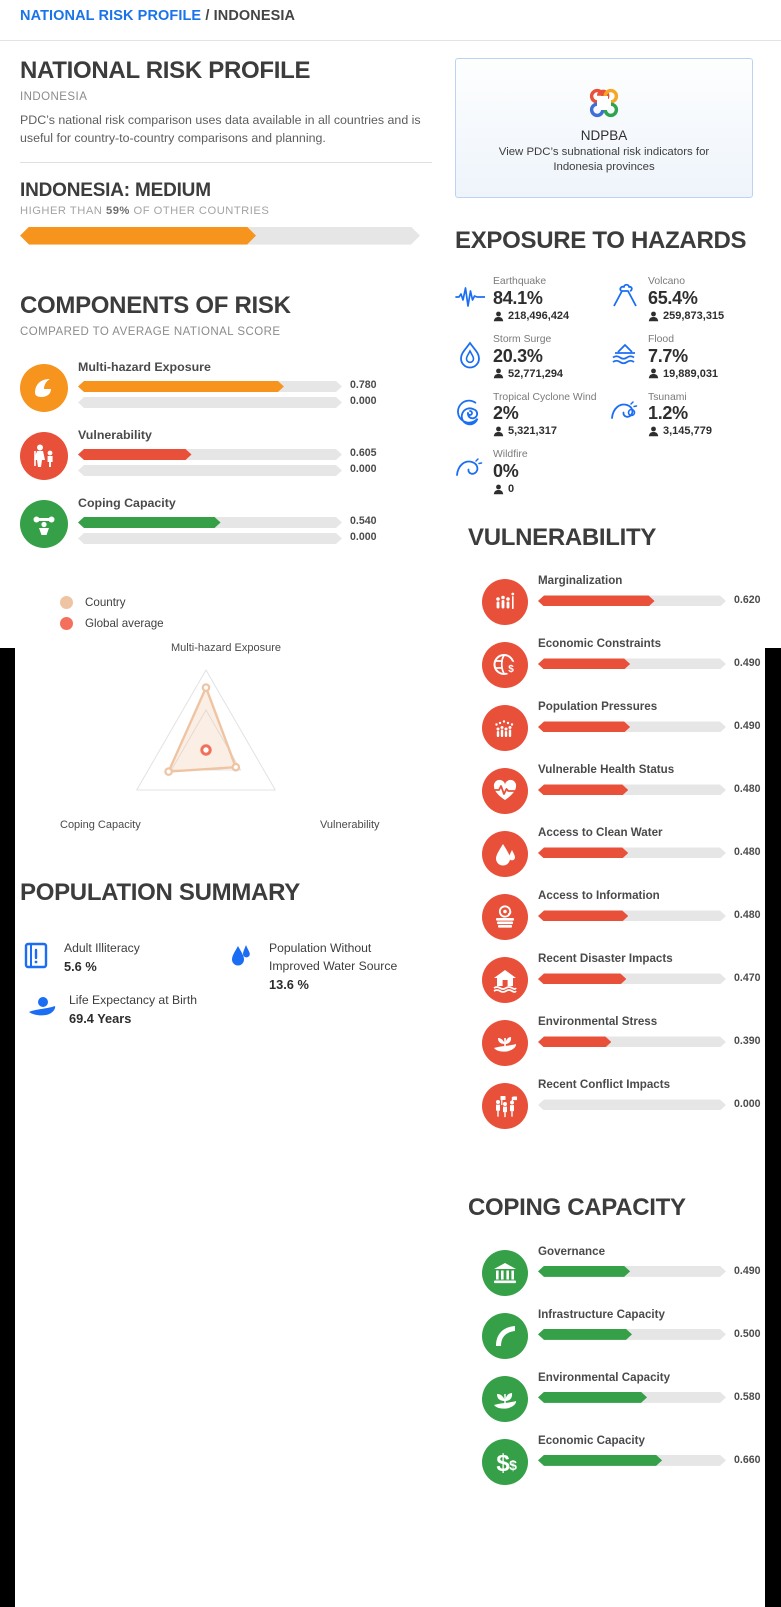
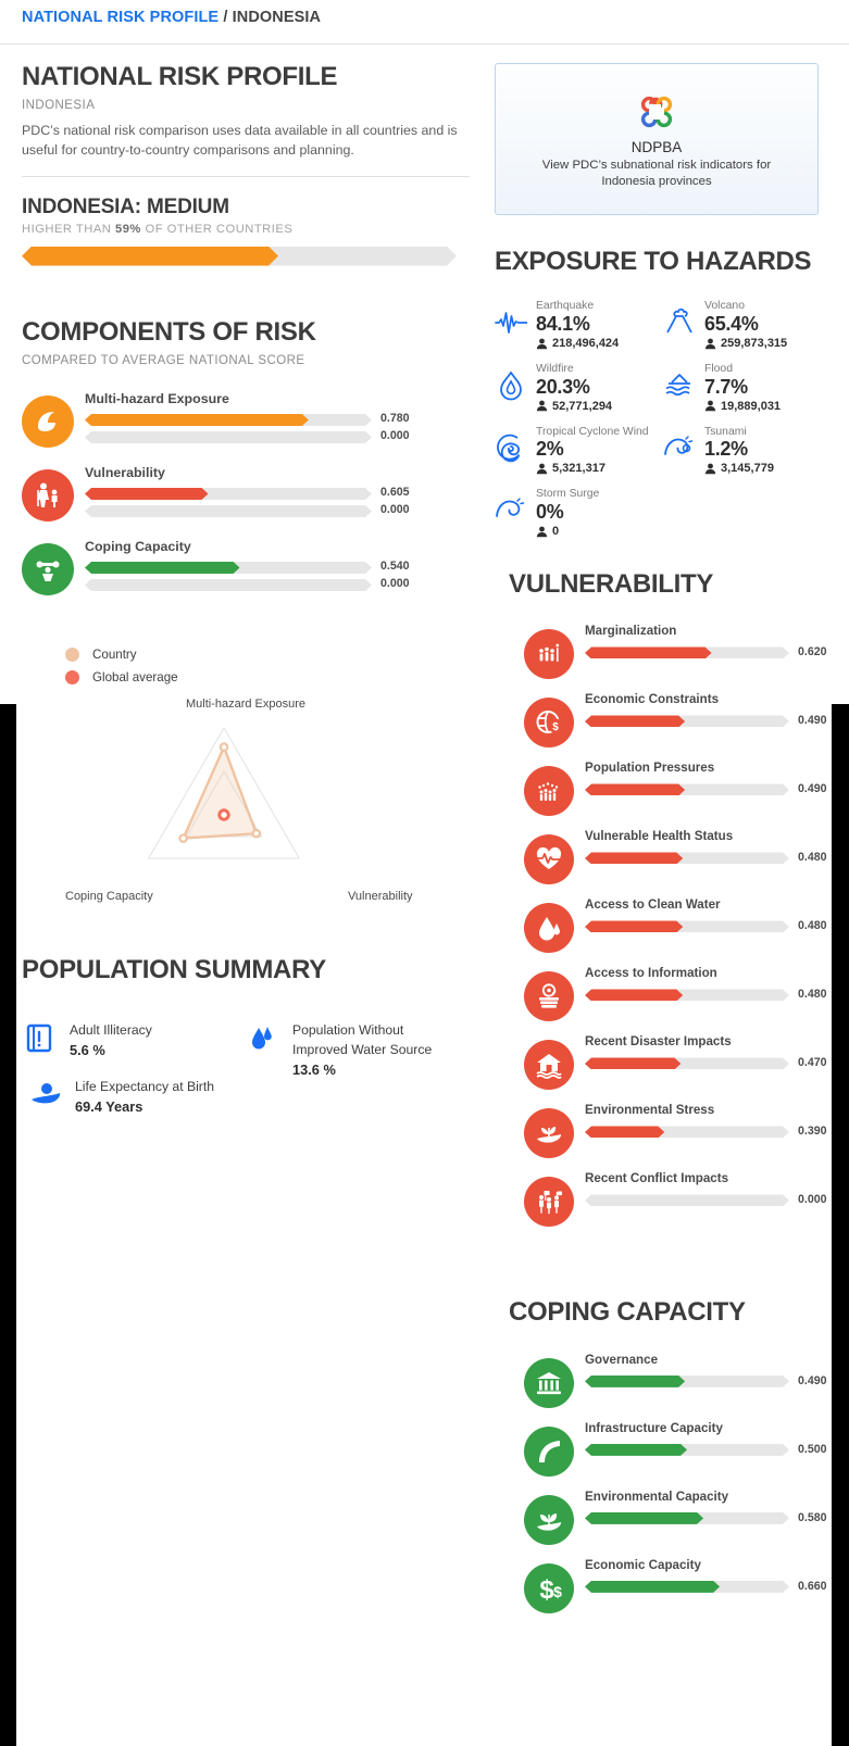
  NATIONAL RISK PROFILE / INDONESIA
  NATIONAL RISK PROFILE
  INDONESIA
  PDC’s national risk comparison uses data available in all countries and is useful for country-to-country comparisons and planning.
  INDONESIA: MEDIUM
  HIGHER THAN 59% OF OTHER COUNTRIES
  COMPONENTS OF RISK
  COMPARED TO AVERAGE NATIONAL SCORE
  Multi-hazard Exposure
  0.780
  0.000
  Vulnerability
  0.605
  0.000
  Coping Capacity
  0.540
  0.000
  Country
  Global average
  Multi-hazard Exposure
  Vulnerability
  Coping Capacity
  POPULATION SUMMARY
  Adult Illiteracy
  5.6 %
  Population Without Improved Water Source
  13.6 %
  Life Expectancy at Birth
  69.4 Years
  NDPBA
  View PDC’s subnational risk indicators for Indonesia provinces
  EXPOSURE TO HAZARDS
  Earthquake
  84.1%
  218,496,424
  Volcano
  65.4%
  259,873,315
- Storm Surge
+ Wildfire
  20.3%
  52,771,294
  Flood
  7.7%
  19,889,031
  Tropical Cyclone Wind
  2%
  5,321,317
  Tsunami
  1.2%
  3,145,779
- Wildfire
+ Storm Surge
  0%
  0
  VULNERABILITY
  Marginalization
  0.620
  $
  Economic Constraints
  0.490
  Population Pressures
  0.490
  Vulnerable Health Status
  0.480
  Access to Clean Water
  0.480
  Access to Information
  0.480
  Recent Disaster Impacts
  0.470
  Environmental Stress
  0.390
  Recent Conflict Impacts
  0.000
  COPING CAPACITY
  Governance
  0.490
  Infrastructure Capacity
  0.500
  Environmental Capacity
  0.580
  $
  $
  Economic Capacity
  0.660
